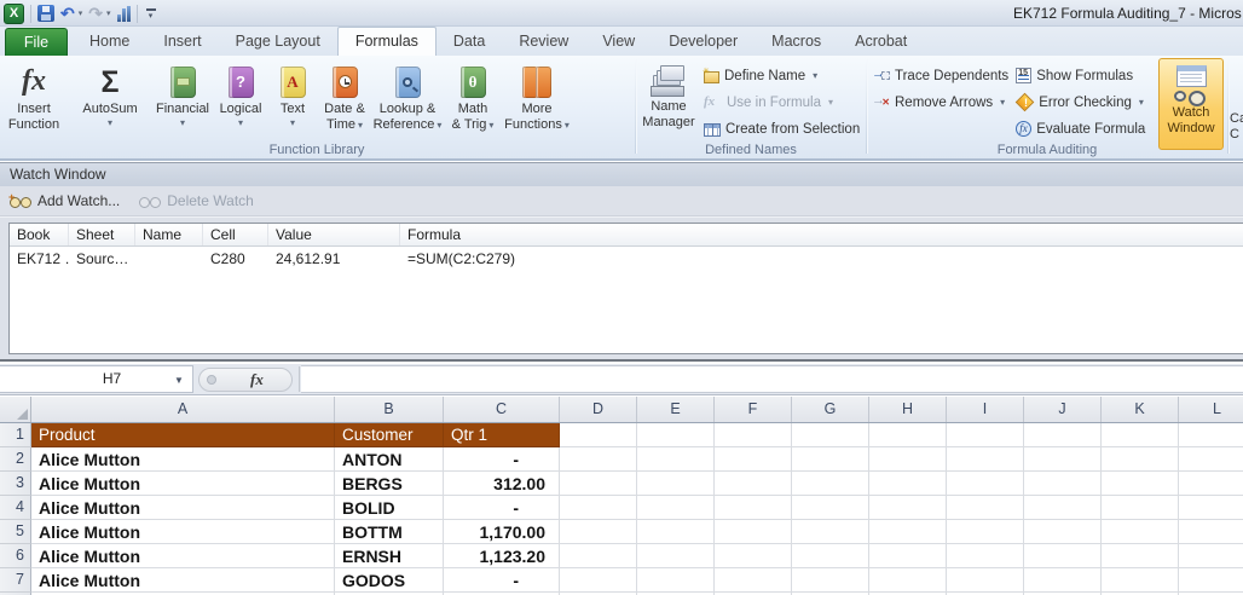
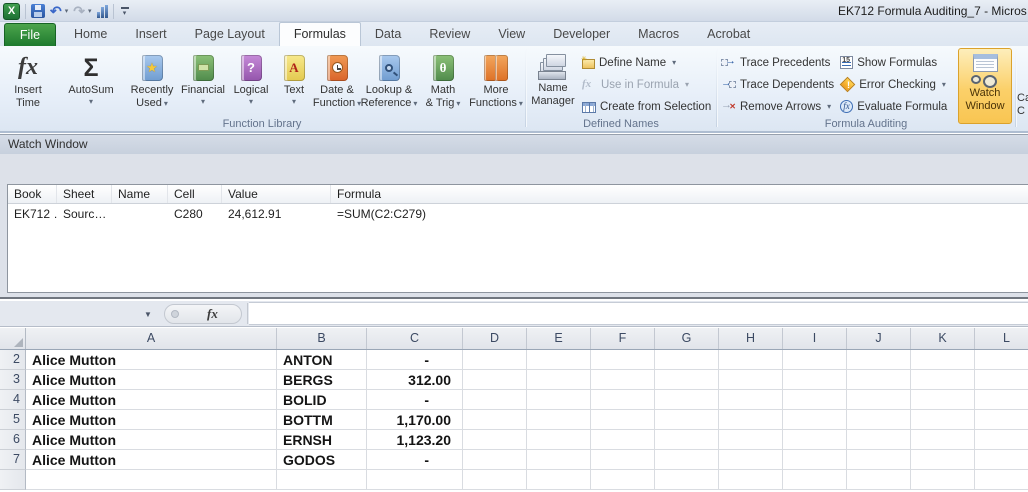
  X
  ↶
  ↷
  EK712 Formula Auditing_7 - Micros
  File
  Home
  Insert
  Page Layout
  Formulas
  Data
  Review
  View
  Developer
  Macros
  Acrobat
  fx
  Insert
- Function
+ Time
  Σ
  AutoSum
  ▾
+ ★
+ Recently
+ Used ▾
  Financial
  ▾
  ?
  Logical
  ▾
  A
  Text
  ▾
  Date &
- Time ▾
+ Function ▾
  Lookup &
  Reference ▾
  θ
  Math
  & Trig ▾
  More
  Functions ▾
  Function Library
  Name
  Manager
  Define Name
  ▾
  Use in Formula
  ▾
  Create from Selection
  Defined Names
+ Trace Precedents
  Trace Dependents
  Remove Arrows
  ▾
  Show Formulas
  Error Checking
  ▾
  Evaluate Formula
  Watch
  Window
  Formula Auditing
  C
  Watch Window
- +
- Add Watch...
- Delete Watch
  Book
  Sheet
  Name
  Cell
  Value
  Formula
  EK712
  Sourc…
  C280
  24,612.91
  =SUM(C2:C279)
- H7
  ▼
  fx
  A
  B
  C
  D
  E
  F
  G
  H
  I
  J
  K
  L
- 1
- Product
- Customer
- Qtr 1
  2
  Alice Mutton
  ANTON
  -
  3
  Alice Mutton
  BERGS
  312.00
  4
  Alice Mutton
  BOLID
  -
  5
  Alice Mutton
  BOTTM
  1,170.00
  6
  Alice Mutton
  ERNSH
  1,123.20
  7
  Alice Mutton
  GODOS
  -
